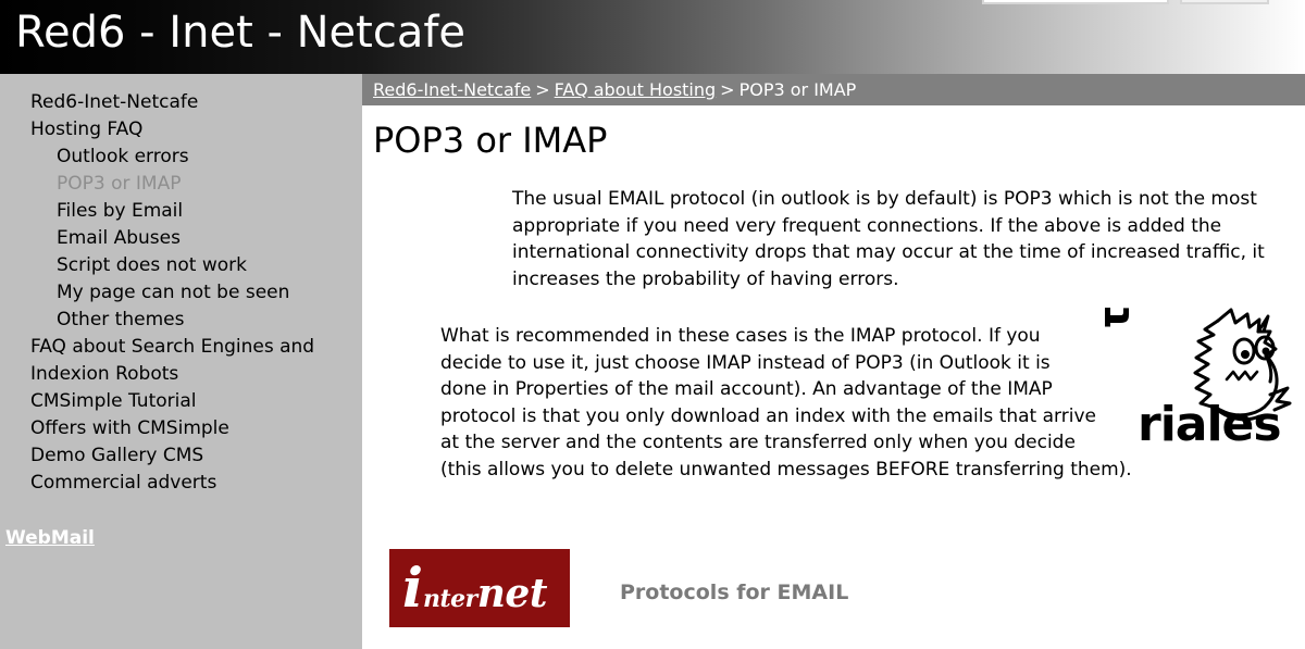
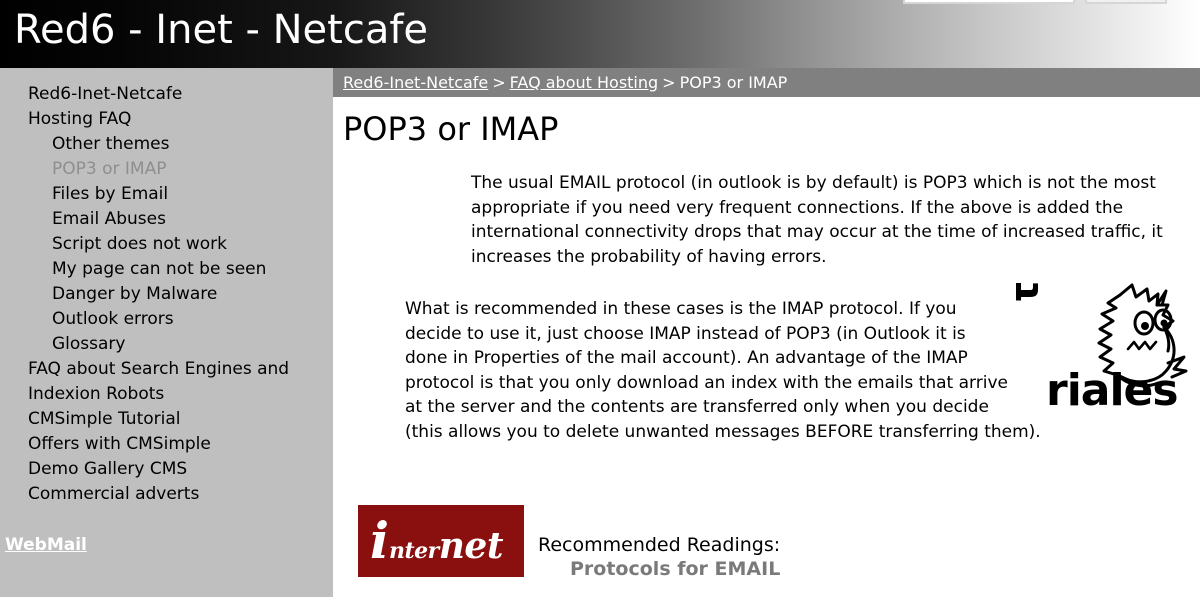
  Red6 - Inet - Netcafe
  Red6-Inet-Netcafe
  Hosting FAQ
- Outlook errors
+ Other themes
  POP3 or IMAP
  Files by Email
  Email Abuses
  Script does not work
  My page can not be seen
+ Danger by Malware
- Other themes
+ Outlook errors
+ Glossary
  FAQ about Search Engines and Indexion Robots
  CMSimple Tutorial
  Offers with CMSimple
  Demo Gallery CMS
  Commercial adverts
  WebMail
  Red6-Inet-Netcafe > FAQ about Hosting > POP3 or IMAP
  POP3 or IMAP
  The usual EMAIL protocol (in outlook is by default) is POP3 which is not the most appropriate if you need very frequent connections. If the above is added the international connectivity drops that may occur at the time of increased traffic, it increases the probability of having errors.
  riales
  What is recommended in these cases is the IMAP protocol. If you decide to use it, just choose IMAP instead of POP3 (in Outlook it is done in Properties of the mail account). An advantage of the IMAP protocol is that you only download an index with the emails that arrive at the server and the contents are transferred only when you decide (this allows you to delete unwanted messages BEFORE transferring them).
  internet
+ Recommended Readings:
  Protocols for EMAIL
